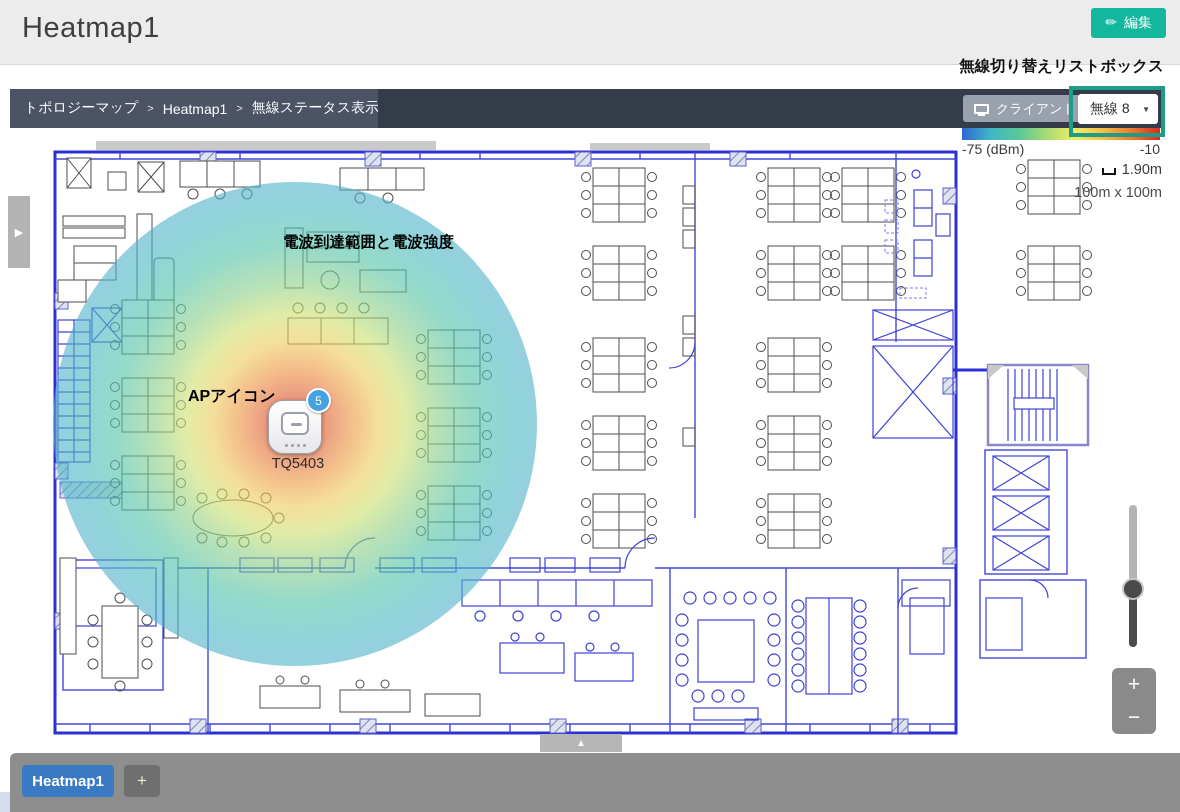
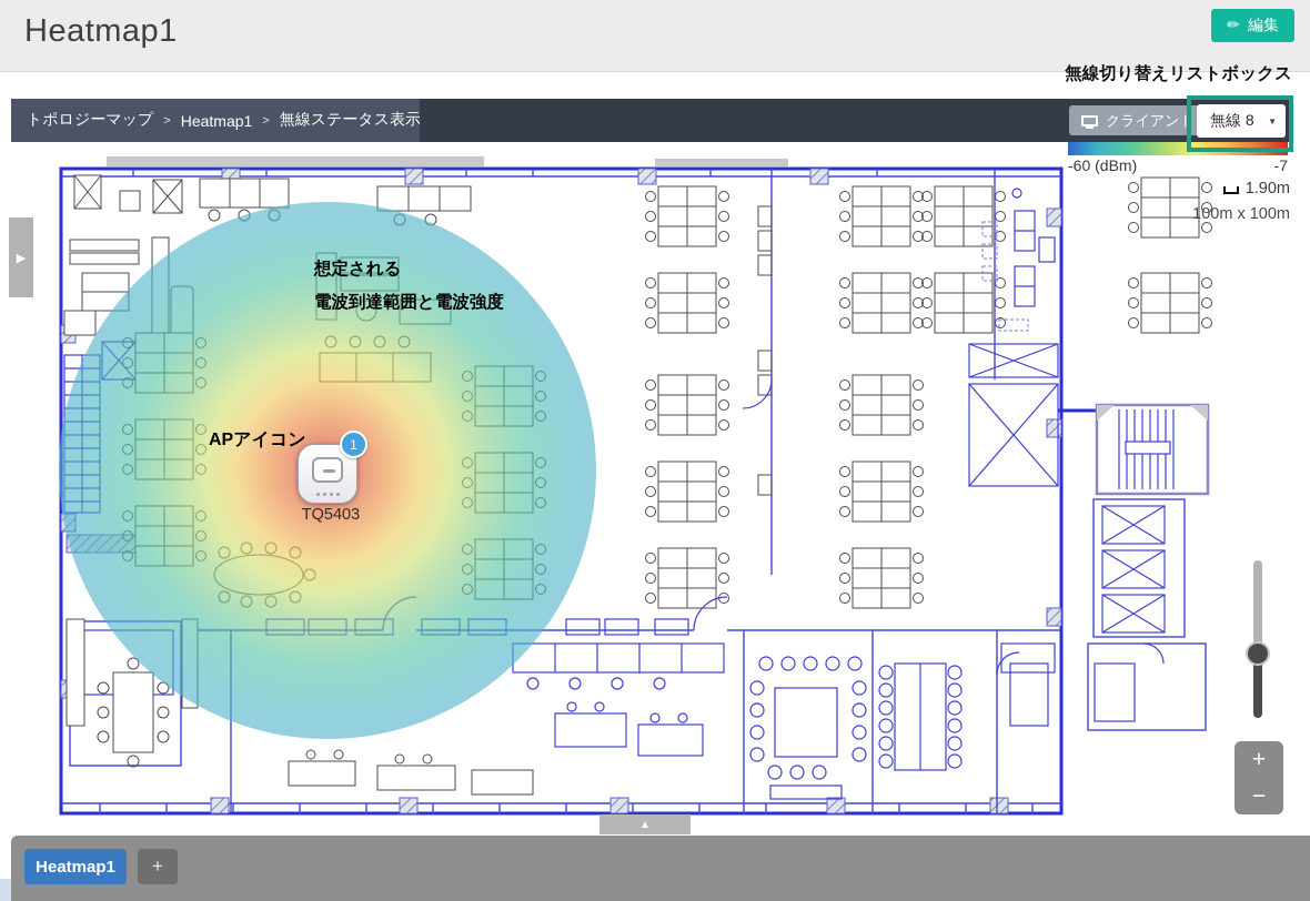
  Heatmap1
  ✏
  編集
  無線切り替えリストボックス
  トポロジーマップ
  >
  Heatmap1
  >
  無線ステータス表示
  クライアント
  無線 8
  ▼
- -75 (dBm)
+ -60 (dBm)
- -10
+ -7
  1.90m
  100m x 100m
+ 想定される
  電波到達範囲と電波強度
  APアイコン
- 5
+ 1
  TQ5403
  ▶
  ▲
  +
  −
  Heatmap1
  +
